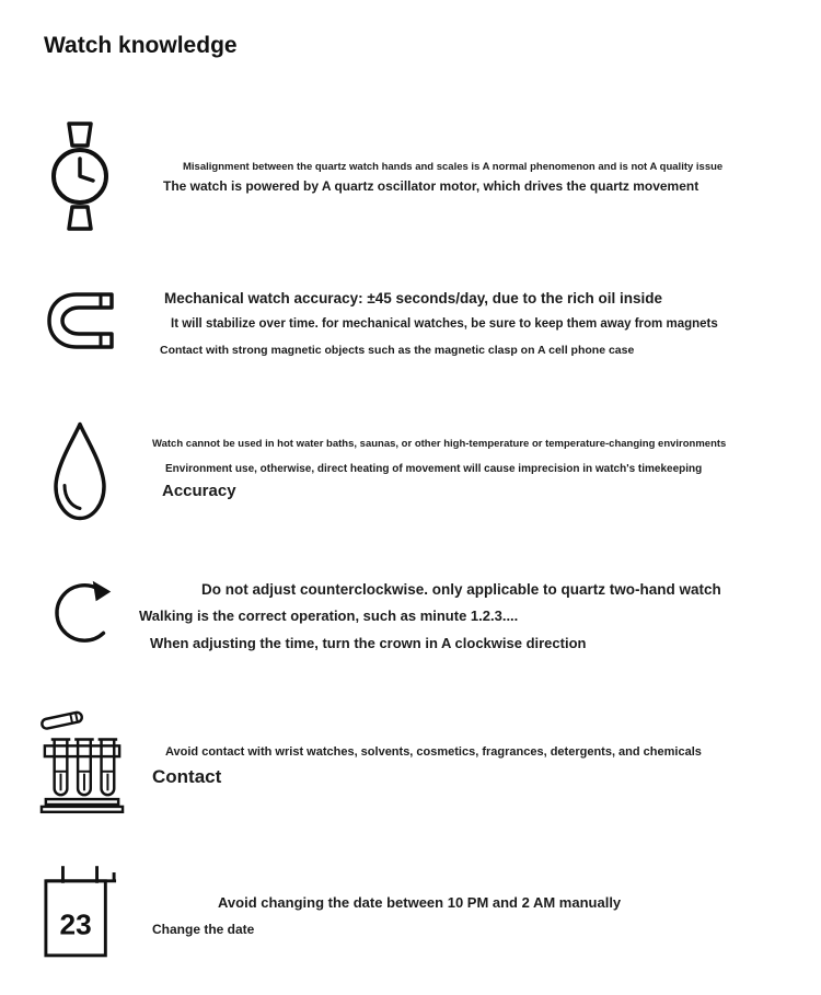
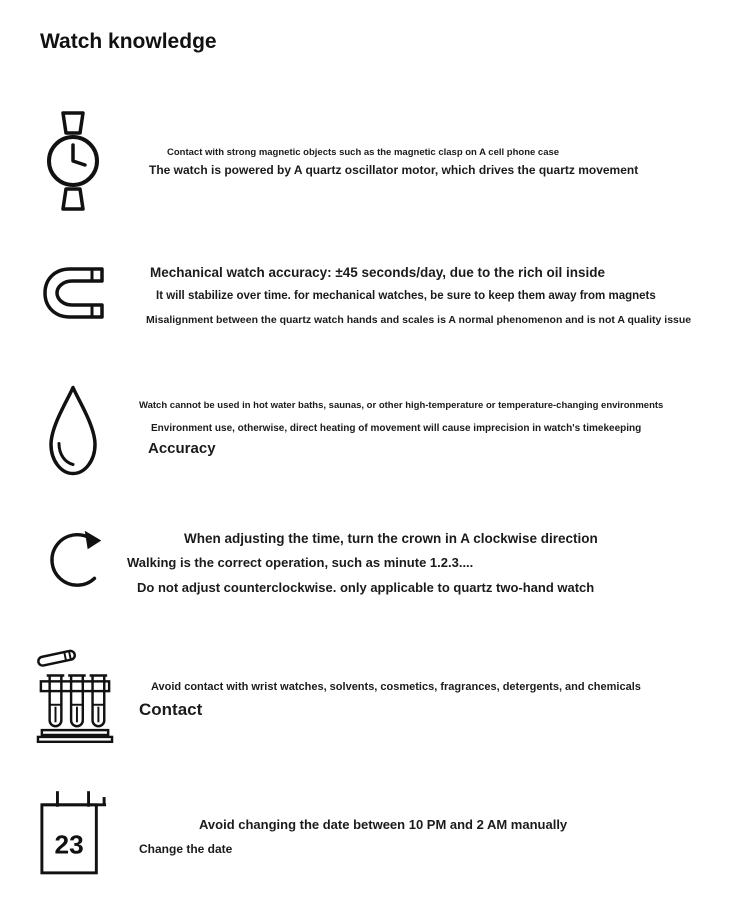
  Watch knowledge
- Misalignment between the quartz watch hands and scales is A normal phenomenon and is not A quality issue
+ Contact with strong magnetic objects such as the magnetic clasp on A cell phone case
  The watch is powered by A quartz oscillator motor, which drives the quartz movement
  Mechanical watch accuracy: ±45 seconds/day, due to the rich oil inside
  It will stabilize over time. for mechanical watches, be sure to keep them away from magnets
- Contact with strong magnetic objects such as the magnetic clasp on A cell phone case
+ Misalignment between the quartz watch hands and scales is A normal phenomenon and is not A quality issue
  Watch cannot be used in hot water baths, saunas, or other high-temperature or temperature-changing environments
  Environment use, otherwise, direct heating of movement will cause imprecision in watch's timekeeping
  Accuracy
- Do not adjust counterclockwise. only applicable to quartz two-hand watch
+ When adjusting the time, turn the crown in A clockwise direction
  Walking is the correct operation, such as minute 1.2.3....
- When adjusting the time, turn the crown in A clockwise direction
+ Do not adjust counterclockwise. only applicable to quartz two-hand watch
  Avoid contact with wrist watches, solvents, cosmetics, fragrances, detergents, and chemicals
  Contact
  23
  Avoid changing the date between 10 PM and 2 AM manually
  Change the date
